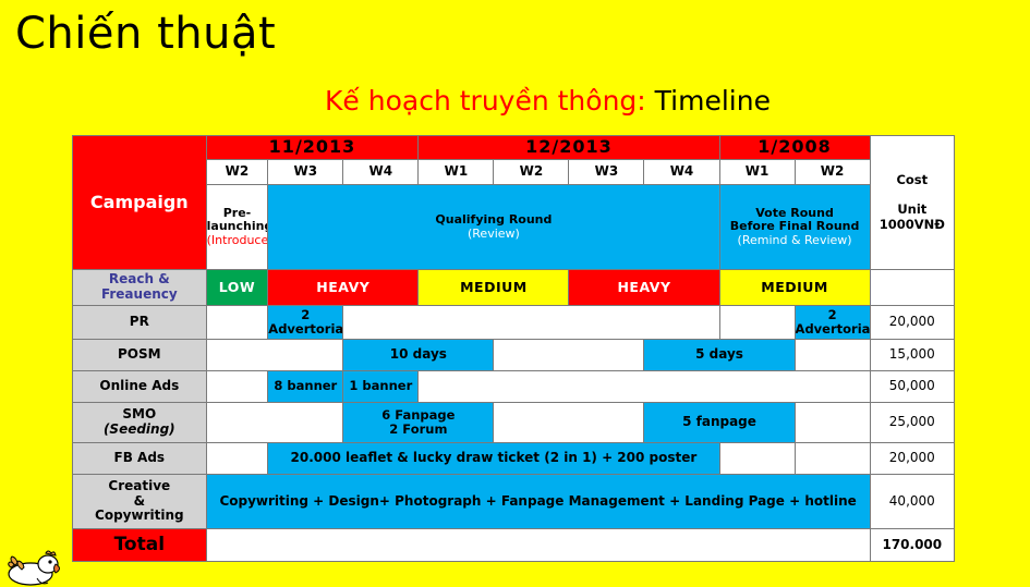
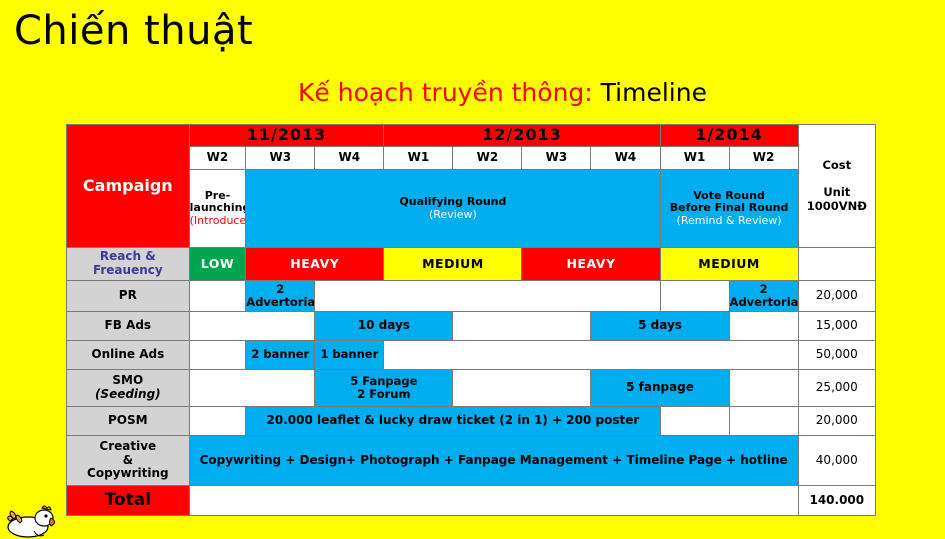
  Chiến thuật
  Kế hoạch truyền thông: Timeline
- Campaign	11/2013	12/2013	1/2008	Cost Unit 1000VNĐ
+ Campaign	11/2013	12/2013	1/2014	Cost Unit 1000VNĐ
  W2	W3	W4	W1	W2	W3	W4	W1	W2
  Pre-launchin (Introduce	Qualifying Round (Review)	Vote Round Before Final Round (Remind & Review)
  Reach & Freauency	LOW	HEAVY	MEDIUM	HEAVY	MEDIUM
  PR		2 Advertoria			2 Advertoria	20,000
- POSM		10 days		5 days		15,000
+ FB Ads		10 days		5 days		15,000
- Online Ads		8 banner	1 banner		50,000
+ Online Ads		2 banner	1 banner		50,000
- SMO (Seeding)		6 Fanpage 2 Forum		5 fanpage		25,000
+ SMO (Seeding)		5 Fanpage 2 Forum		5 fanpage		25,000
- FB Ads		20.000 leaflet & lucky draw ticket (2 in 1) + 200 poster			20,000
+ POSM		20.000 leaflet & lucky draw ticket (2 in 1) + 200 poster			20,000
- Creative & Copywriting	Copywriting + Design+ Photograph + Fanpage Management + Landing Page + hotline	40,000
+ Creative & Copywriting	Copywriting + Design+ Photograph + Fanpage Management + Timeline Page + hotline	40,000
- Total		170.000
+ Total		140.000
